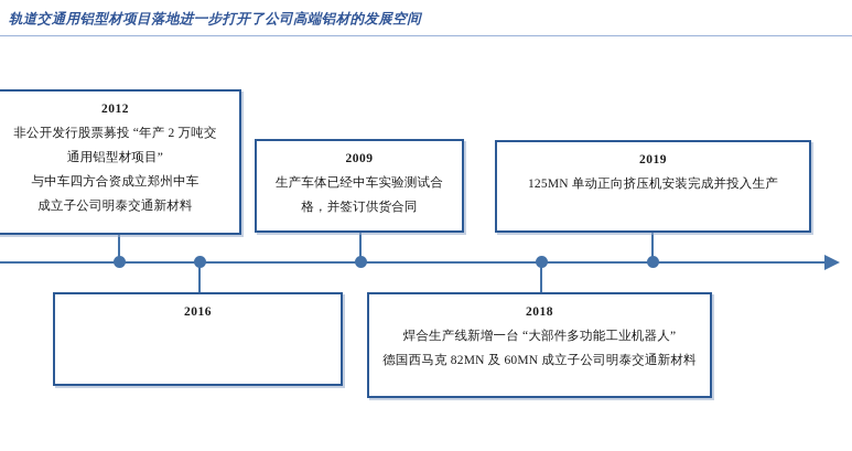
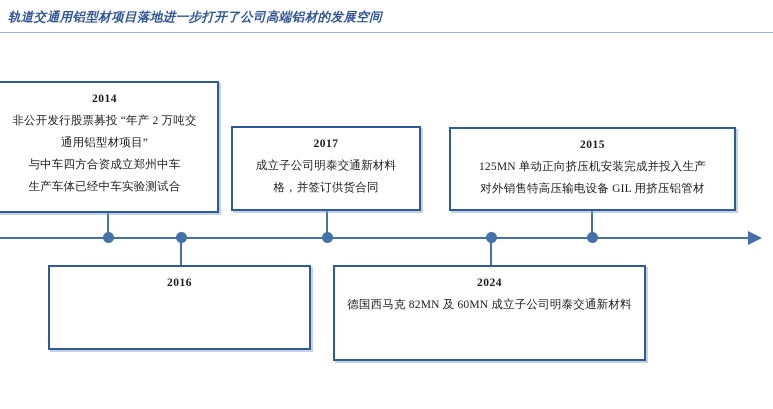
  轨道交通用铝型材项目落地进一步打开了公司高端铝材的发展空间
- 2012
+ 2014
  非公开发行股票募投 “年产 2 万吨交
  通用铝型材项目”
  与中车四方合资成立郑州中车
- 成立子公司明泰交通新材料
+ 生产车体已经中车实验测试合
- 2009
+ 2017
- 生产车体已经中车实验测试合
+ 成立子公司明泰交通新材料
  格，并签订供货合同
- 2019
+ 2015
  125MN 单动正向挤压机安装完成并投入生产
+ 对外销售特高压输电设备 GIL 用挤压铝管材
  2016
- 2018
+ 2024
- 焊合生产线新增一台 “大部件多功能工业机器人”
  德国西马克 82MN 及 60MN 成立子公司明泰交通新材料
